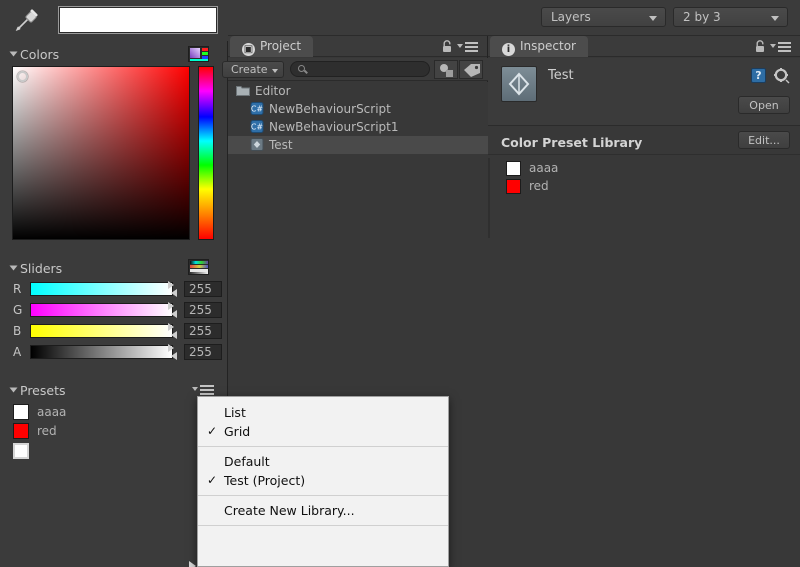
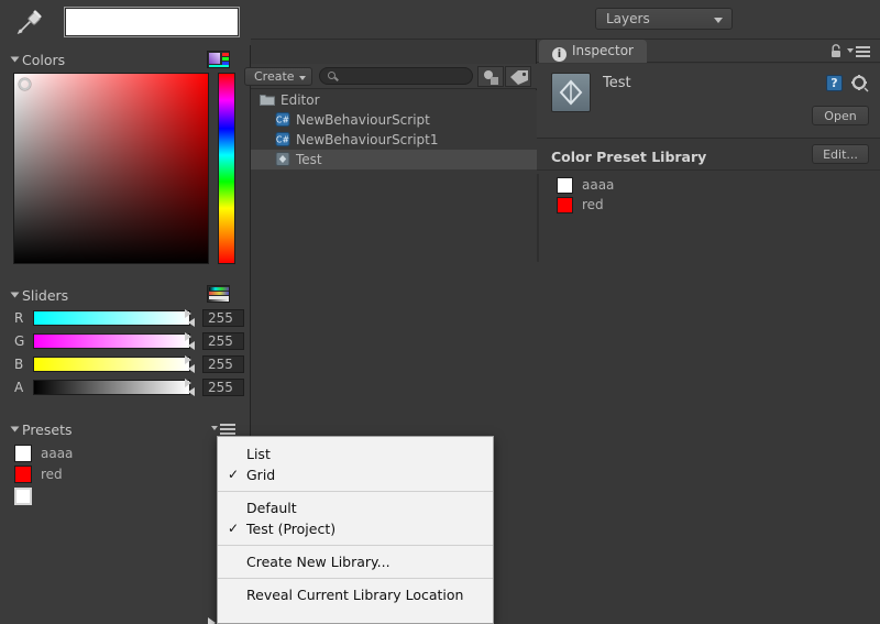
  Colors
  Sliders
  R
  255
  G
  255
  B
  255
  A
  255
  Presets
  aaaa
  red
  Layers
- 2 by 3
- ▣ Project
  Create
  Editor
  C#
  NewBehaviourScript
  C#
  NewBehaviourScript1
  Test
  i Inspector
  Test
  ?
  Open
  Color Preset Library
  Edit...
  aaaa
  red
  List
  ✓
  Grid
  Default
  ✓
  Test (Project)
  Create New Library...
+ Reveal Current Library Location
